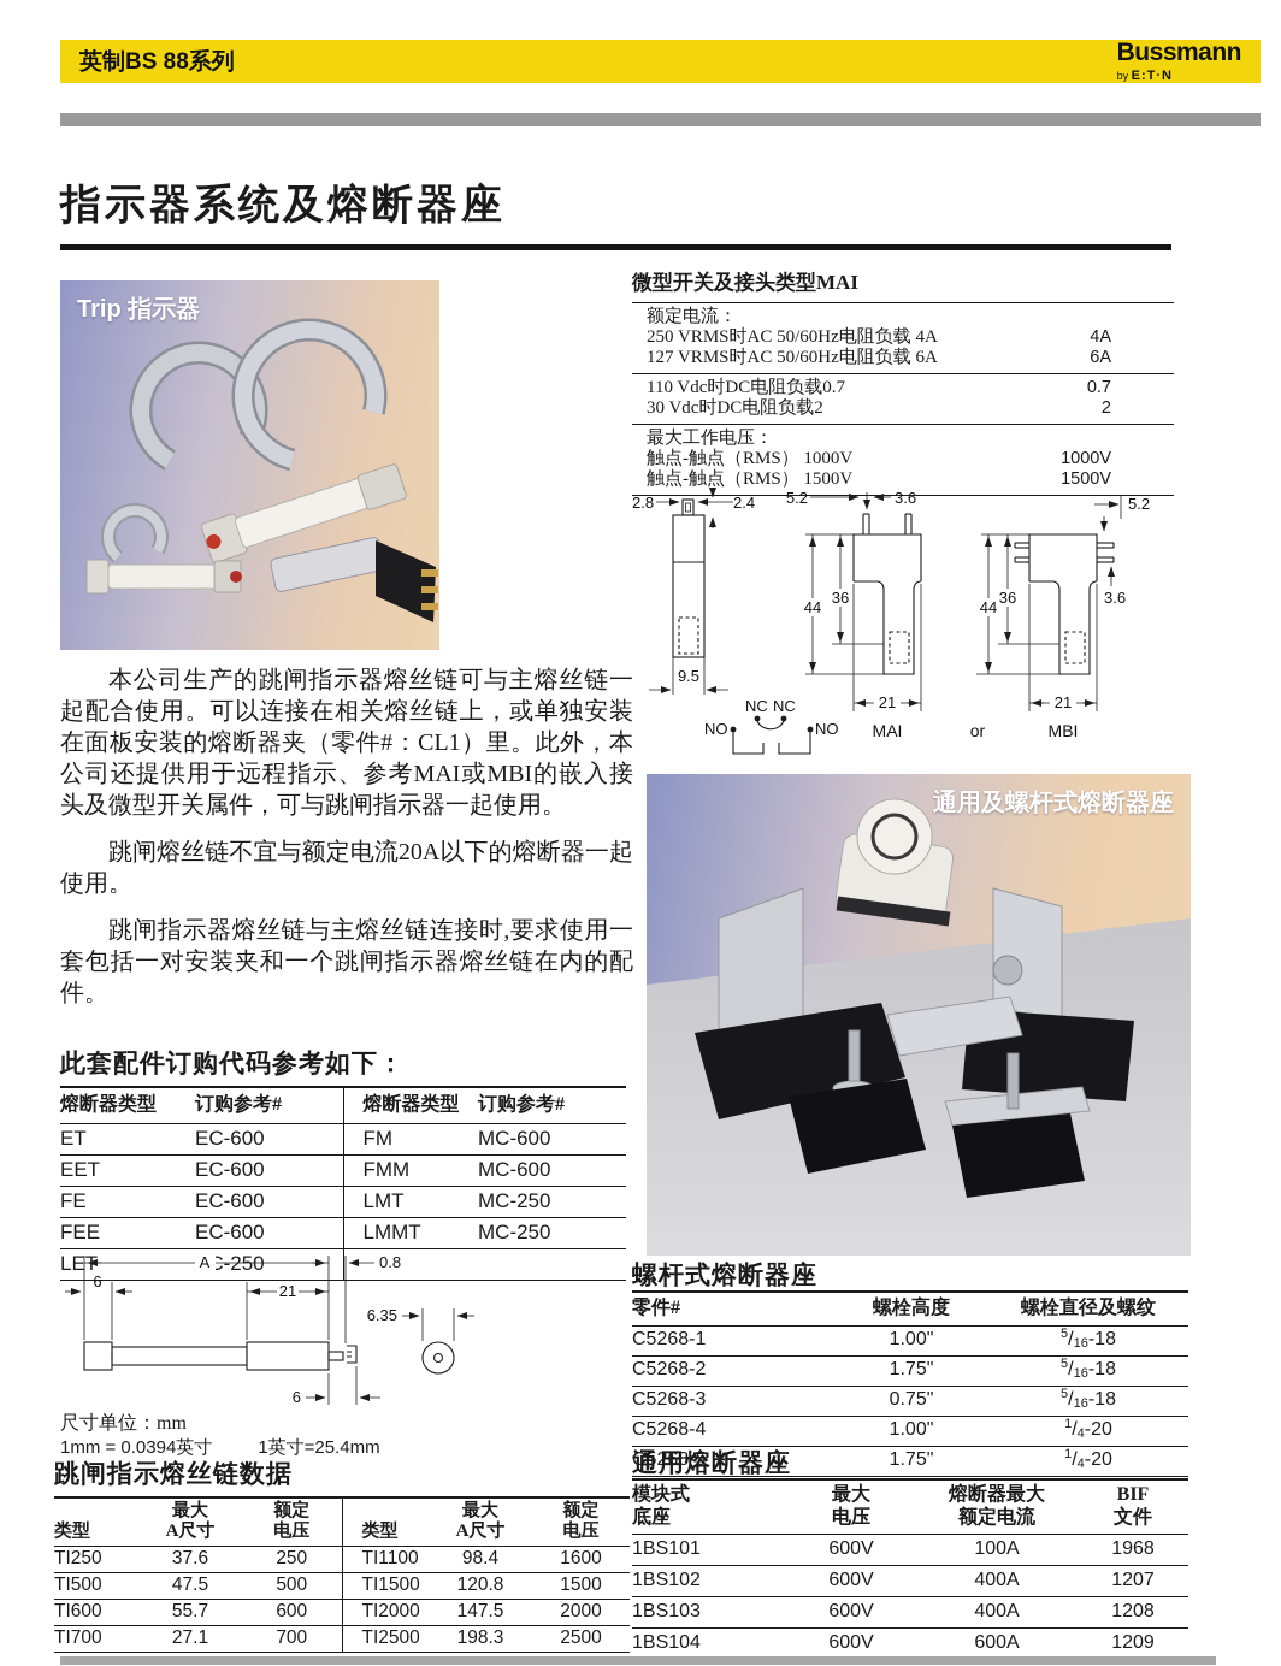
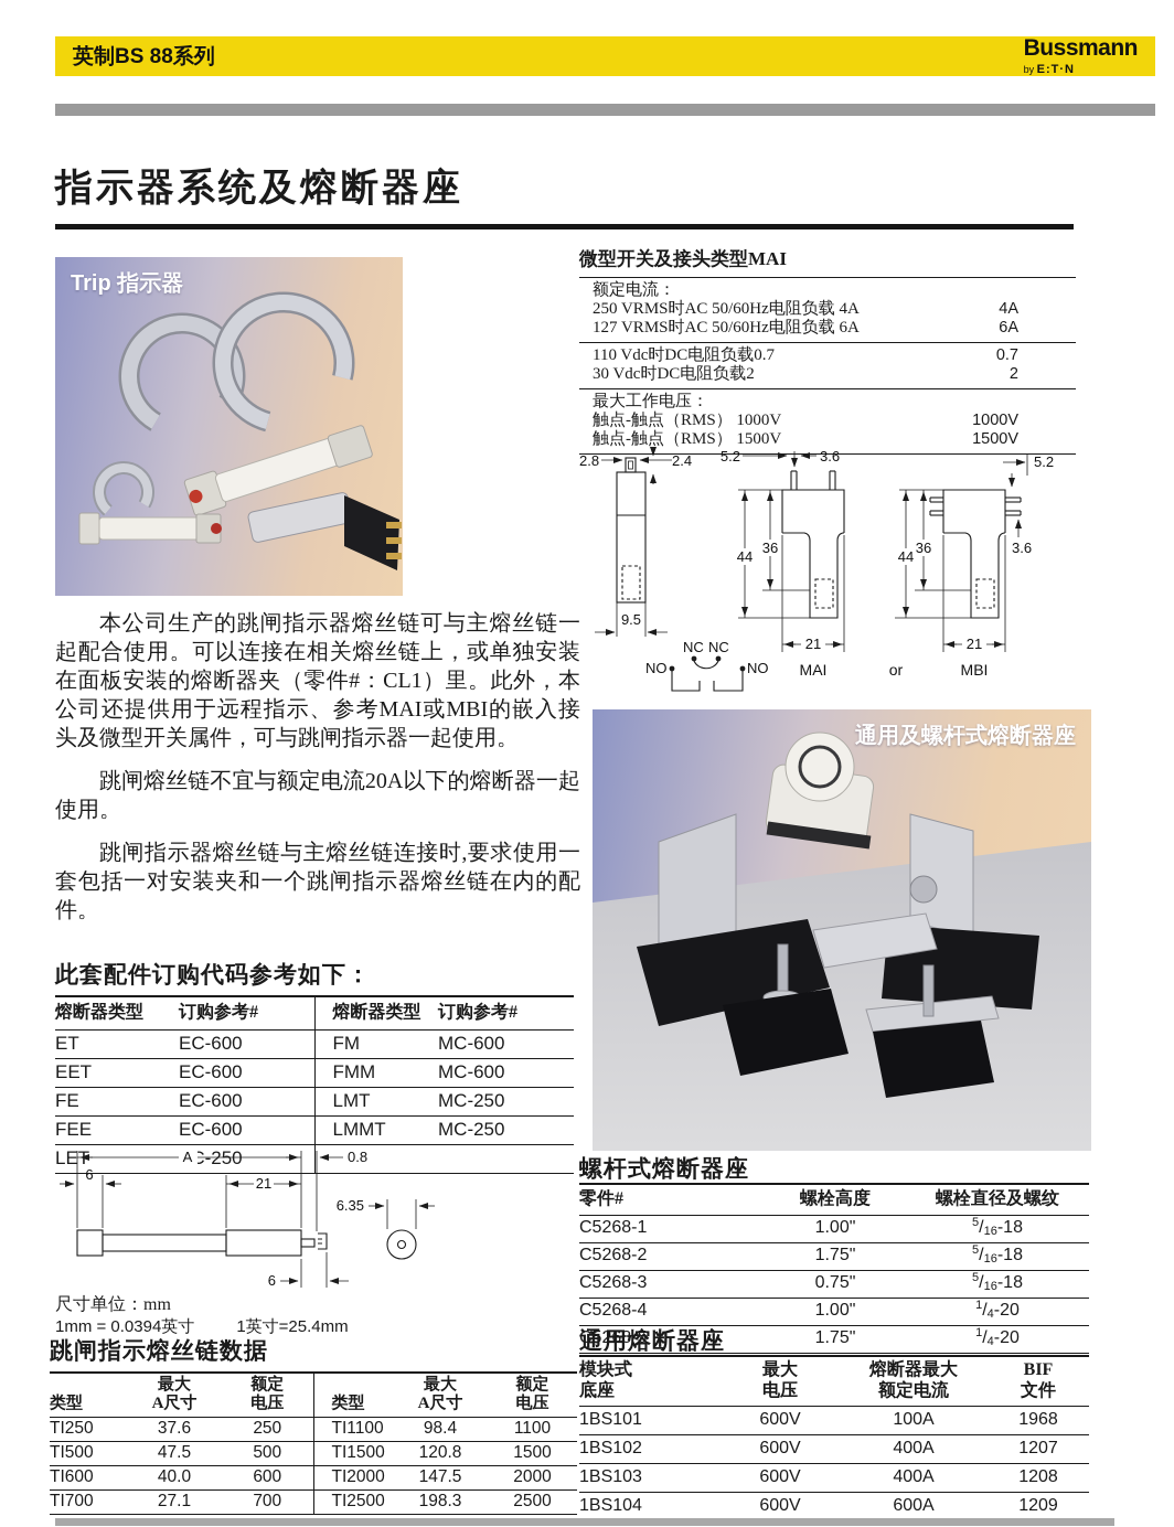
  英制BS 88系列
  Bussmann
  by E:T·N
  指示器系统及熔断器座
  Trip 指示器
  微型开关及接头类型MAI
  额定电流：
  250 VRMS时AC 50/60Hz电阻负载 4A
  4A
  127 VRMS时AC 50/60Hz电阻负载 6A
  6A
  110 Vdc时DC电阻负载0.7
  0.7
  30 Vdc时DC电阻负载2
  2
  最大工作电压：
  触点-触点（RMS） 1000V
  1000V
  触点-触点（RMS） 1500V
  1500V
  2.8
  2.4
  9.5
  NO
  NC
  NC
  NO
  44
  36
  5.2
  3.6
  21
  MAI
  or
  44
  36
  5.2
  3.6
  21
  MBI
  本公司生产的跳闸指示器熔丝链可与主熔丝链一起配合使用。可以连接在相关熔丝链上，或单独安装在面板安装的熔断器夹（零件#：CL1）里。此外，本公司还提供用于远程指示、参考MAI或MBI的嵌入接头及微型开关属件，可与跳闸指示器一起使用。
  跳闸熔丝链不宜与额定电流20A以下的熔断器一起使用。
  跳闸指示器熔丝链与主熔丝链连接时,要求使用一套包括一对安装夹和一个跳闸指示器熔丝链在内的配件。
  通用及螺杆式熔断器座
  此套配件订购代码参考如下：
  熔断器类型	订购参考#	熔断器类型	订购参考#
  ET	EC-600	FM	MC-600
  EET	EC-600	FMM	MC-600
  FE	EC-600	LMT	MC-250
  FEE	EC-600	LMMT	MC-250
  LET	C-250
  A
  0.8
  6
  21
  6.35
  6
  尺寸单位：mm
  1mm = 0.0394英寸 1英寸=25.4mm
  跳闸指示熔丝链数据
  类型	最大A尺寸	额定电压	类型	最大A尺寸	额定电压
- TI250	37.6	250	TI1100	98.4	1600
+ TI250	37.6	250	TI1100	98.4	1100
  TI500	47.5	500	TI1500	120.8	1500
- TI600	55.7	600	TI2000	147.5	2000
+ TI600	40.0	600	TI2000	147.5	2000
  TI700	27.1	700	TI2500	198.3	2500
  螺杆式熔断器座
  零件#	螺栓高度	螺栓直径及螺纹
  C5268-1	1.00"	5/16-18
  C5268-2	1.75"	5/16-18
  C5268-3	0.75"	5/16-18
  C5268-4	1.00"	1/4-20
  C5268-5	1.75"	1/4-20
  通用熔断器座
  模块式底座	最大电压	熔断器最大额定电流	BIF文件
  1BS101	600V	100A	1968
  1BS102	600V	400A	1207
  1BS103	600V	400A	1208
  1BS104	600V	600A	1209
